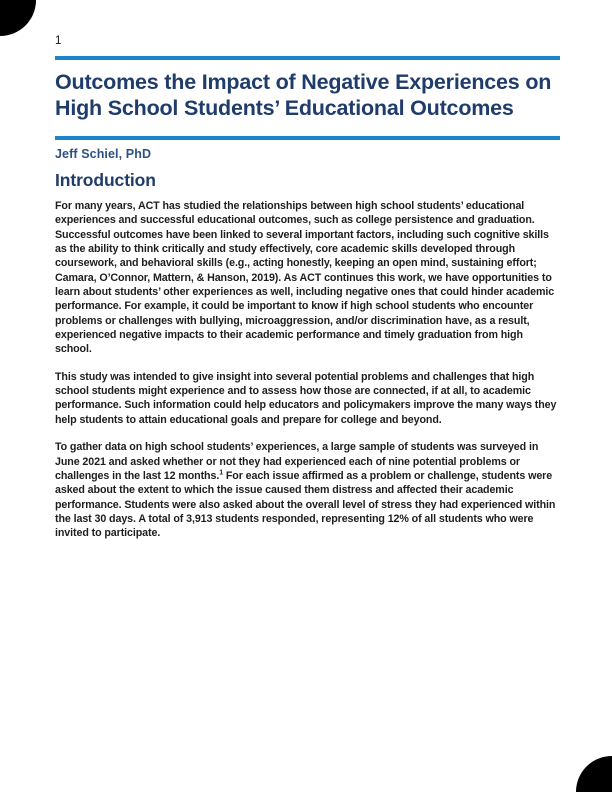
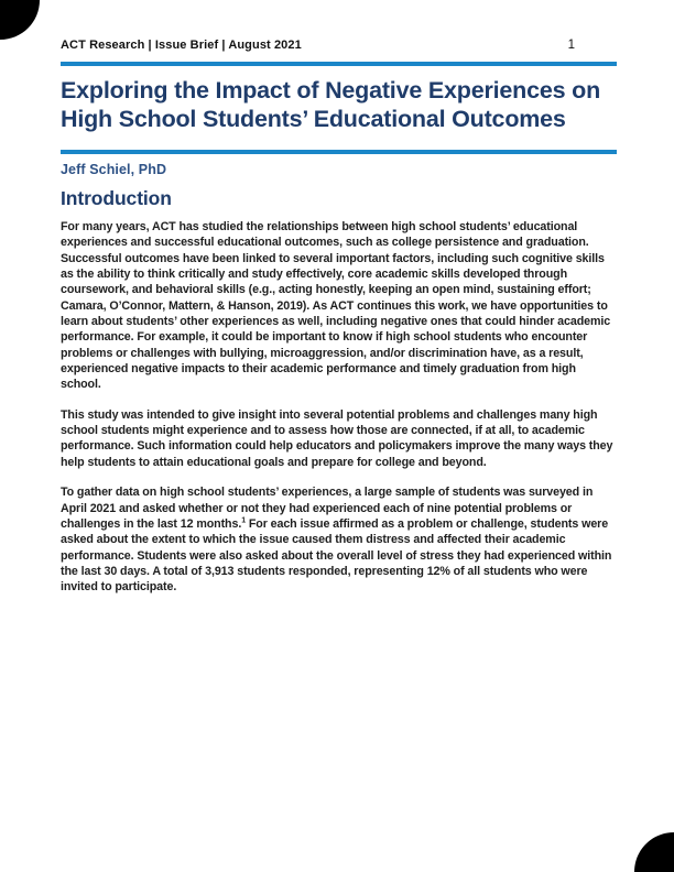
+ ACT Research | Issue Brief | August 2021
  1
- Outcomes the Impact of Negative Experiences on High School Students’ Educational Outcomes
+ Exploring the Impact of Negative Experiences on High School Students’ Educational Outcomes
  Jeff Schiel, PhD
  Introduction
  For many years, ACT has studied the relationships between high school students’ educational experiences and successful educational outcomes, such as college persistence and graduation. Successful outcomes have been linked to several important factors, including such cognitive skills as the ability to think critically and study effectively, core academic skills developed through coursework, and behavioral skills (e.g., acting honestly, keeping an open mind, sustaining effort; Camara, O’Connor, Mattern, & Hanson, 2019). As ACT continues this work, we have opportunities to learn about students’ other experiences as well, including negative ones that could hinder academic performance. For example, it could be important to know if high school students who encounter problems or challenges with bullying, microaggression, and/or discrimination have, as a result, experienced negative impacts to their academic performance and timely graduation from high school.
- This study was intended to give insight into several potential problems and challenges that high school students might experience and to assess how those are connected, if at all, to academic performance. Such information could help educators and policymakers improve the many ways they help students to attain educational goals and prepare for college and beyond.
+ This study was intended to give insight into several potential problems and challenges many high school students might experience and to assess how those are connected, if at all, to academic performance. Such information could help educators and policymakers improve the many ways they help students to attain educational goals and prepare for college and beyond.
- To gather data on high school students’ experiences, a large sample of students was surveyed in June 2021 and asked whether or not they had experienced each of nine potential problems or challenges in the last 12 months. For each issue affirmed as a problem or challenge, students were asked about the extent to which the issue caused them distress and affected their academic performance. Students were also asked about the overall level of stress they had experienced within the last 30 days. A total of 3,913 students responded, representing 12% of all students who were invited to participate.
+ To gather data on high school students’ experiences, a large sample of students was surveyed in April 2021 and asked whether or not they had experienced each of nine potential problems or challenges in the last 12 months. For each issue affirmed as a problem or challenge, students were asked about the extent to which the issue caused them distress and affected their academic performance. Students were also asked about the overall level of stress they had experienced within the last 30 days. A total of 3,913 students responded, representing 12% of all students who were invited to participate.
